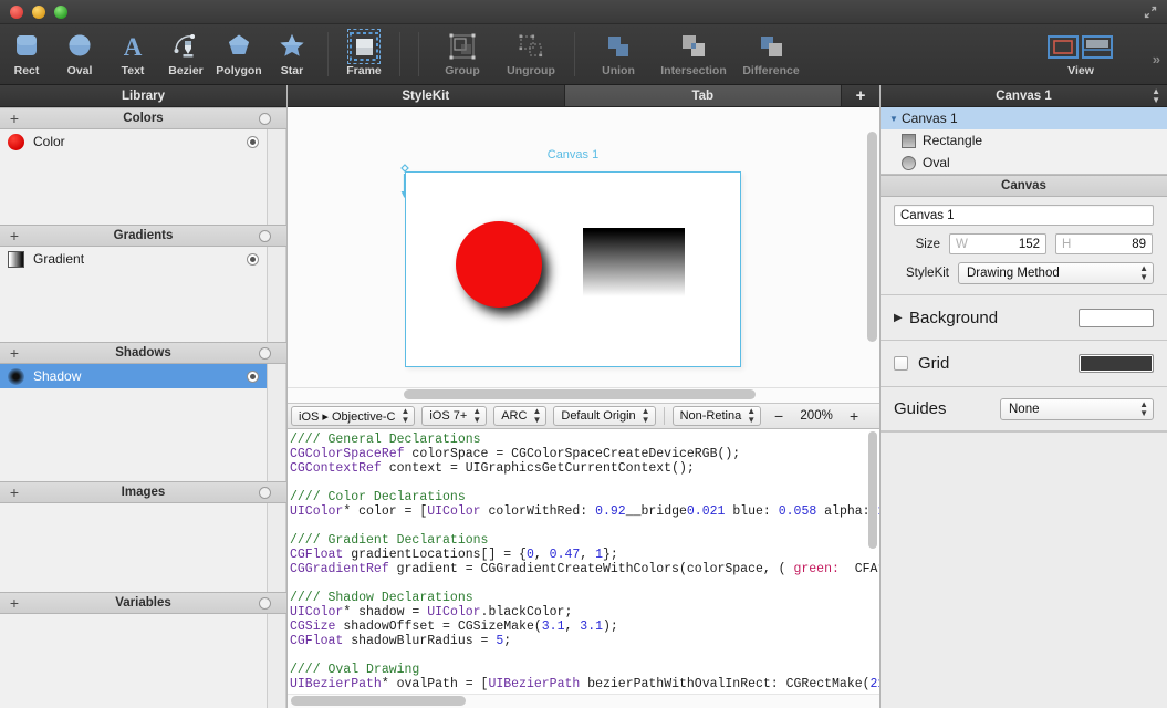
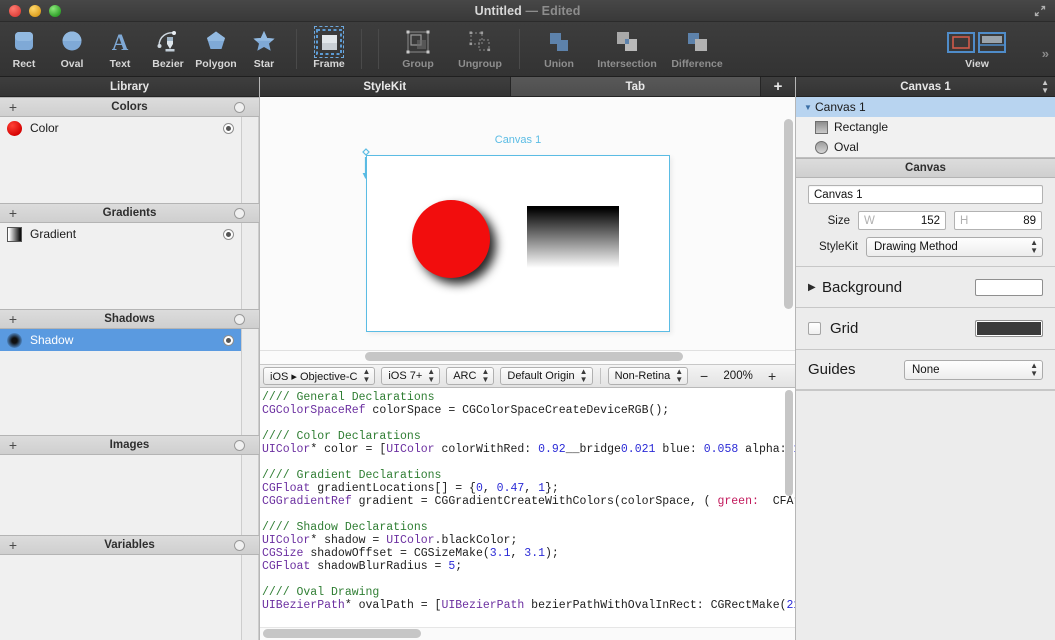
+ Untitled — Edited
  Rect
  Oval
  A
  Text
  Bezier
  Polygon
  Star
  Frame
  Group
  Ungroup
  Union
  Intersection
  Difference
  View
  »
  Library
  +
  Colors
  Color
  +
  Gradients
  Gradient
  +
  Shadows
  Shadow
  +
  Images
  +
  Variables
  StyleKit
  Tab
  +
  Canvas 1
  iOS ▸ Objective-C
  ▲
  ▼
  iOS 7+
  ▲
  ▼
  ARC
  ▲
  ▼
  Default Origin
  ▲
  ▼
  Non-Retina
  ▲
  ▼
  −
  200%
  +
  //// General Declarations
  CGColorSpaceRef colorSpace = CGColorSpaceCreateDeviceRGB();
- CGContextRef context = UIGraphicsGetCurrentContext();
  //// Color Declarations
  UIColor* color = [UIColor colorWithRed: 0.92__bridge0.021 blue: 0.058 alpha:
  //// Gradient Declarations
  CGFloat gradientLocations[] = {0, 0.47, 1};
  CGGradientRef gradient = CGGradientCreateWithColors(colorSpace, ( green: CFA
  //// Shadow Declarations
  UIColor* shadow = UIColor.blackColor;
  CGSize shadowOffset = CGSizeMake(3.1, 3.1);
  CGFloat shadowBlurRadius = 5;
  //// Oval Drawing
  UIBezierPath* ovalPath = [UIBezierPath bezierPathWithOvalInRect: CGRectMake(2
  Canvas 1
  ▲
  ▼
  ▼
  Canvas 1
  Rectangle
  Oval
  Canvas
  Canvas 1
  Size
  W
  152
  H
  89
  StyleKit
  Drawing Method
  ▲
  ▼
  ▶
  Background
  Grid
  Guides
  None
  ▲
  ▼
